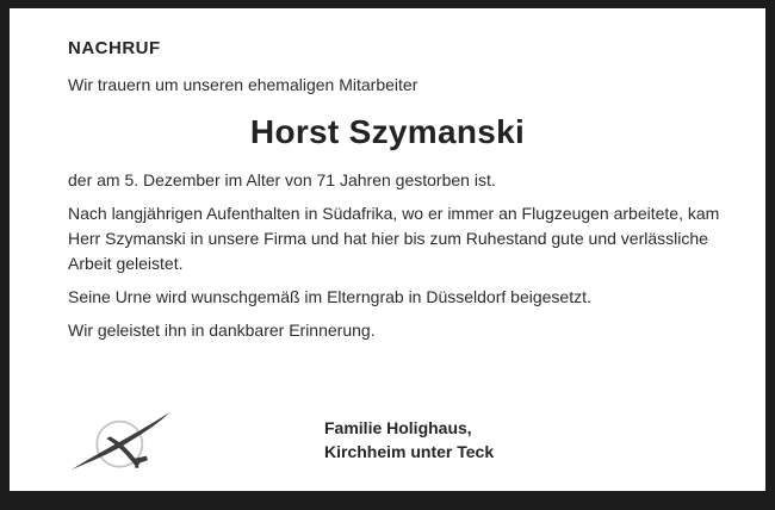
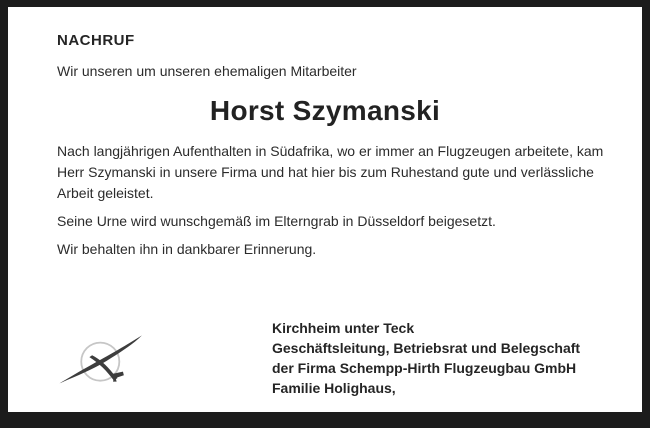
  NACHRUF
- Wir trauern um unseren ehemaligen Mitarbeiter
+ Wir unseren um unseren ehemaligen Mitarbeiter
  Horst Szymanski
- der am 5. Dezember im Alter von 71 Jahren gestorben ist.
  Nach langjährigen Aufenthalten in Südafrika, wo er immer an Flugzeugen arbeitete, kam Herr Szymanski in unsere Firma und hat hier bis zum Ruhestand gute und verlässliche Arbeit geleistet.
  Seine Urne wird wunschgemäß im Elterngrab in Düsseldorf beigesetzt.
- Wir geleistet ihn in dankbarer Erinnerung.
+ Wir behalten ihn in dankbarer Erinnerung.
- Familie Holighaus,
+ Kirchheim unter Teck
+ Geschäftsleitung, Betriebsrat und Belegschaft
+ der Firma Schempp-Hirth Flugzeugbau GmbH
- Kirchheim unter Teck
+ Familie Holighaus,
